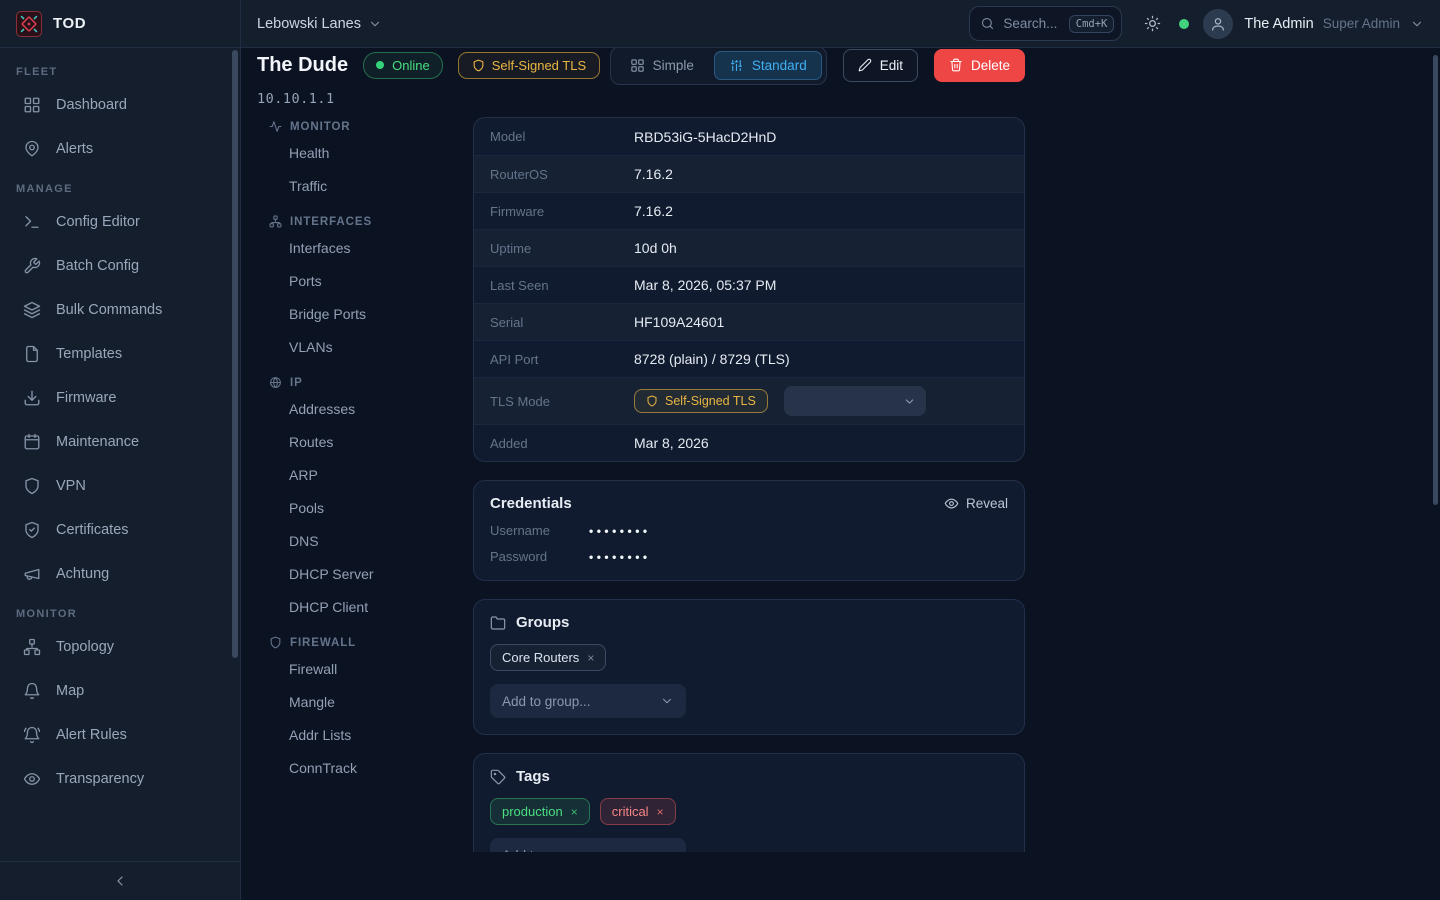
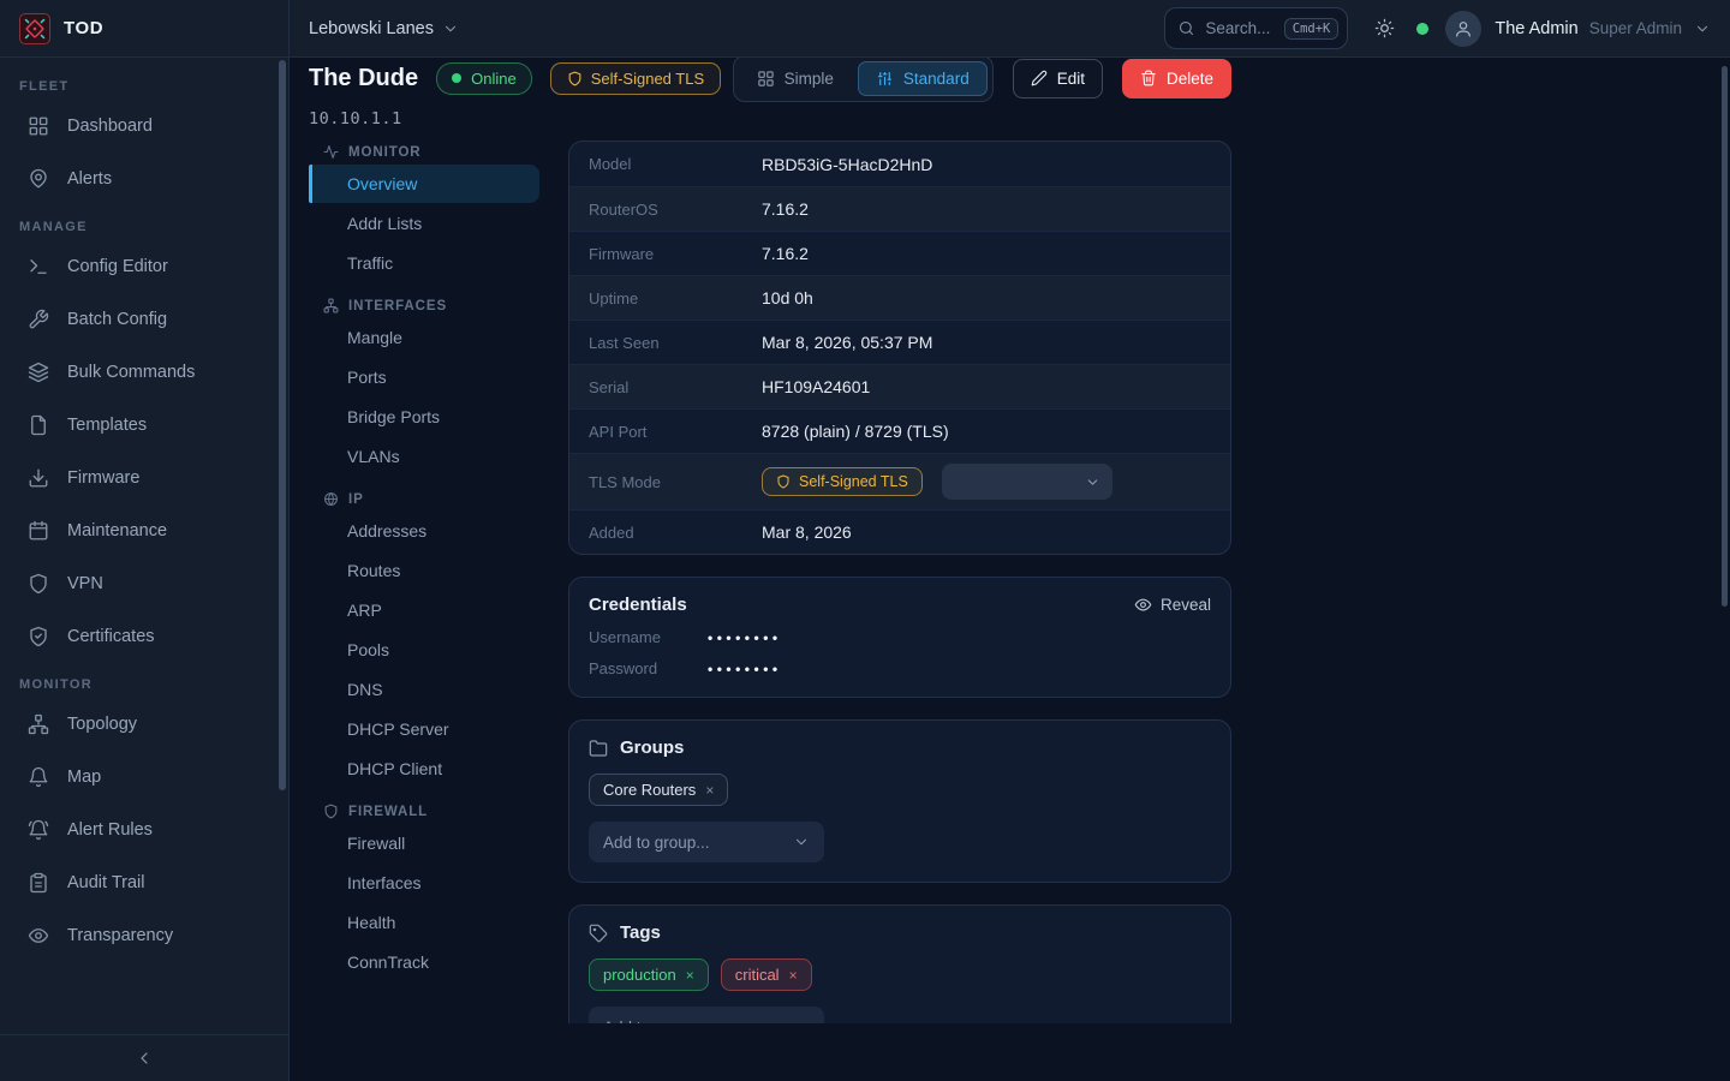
  TOD
  Lebowski Lanes
  Search...
  Cmd+K
  The Admin
  Super Admin
  FLEET
  Dashboard
  Alerts
  MANAGE
  Config Editor
  Batch Config
  Bulk Commands
  Templates
  Firmware
  Maintenance
  VPN
  Certificates
- Achtung
  MONITOR
  Topology
  Map
  Alert Rules
+ Audit Trail
  Transparency
  The Dude
  Online
  Self-Signed TLS
  Simple
  Standard
  Edit
  Delete
  10.10.1.1
  MONITOR
+ Overview
- Health
+ Addr Lists
  Traffic
  INTERFACES
- Interfaces
+ Mangle
  Ports
  Bridge Ports
  VLANs
  IP
  Addresses
  Routes
  ARP
  Pools
  DNS
  DHCP Server
  DHCP Client
  FIREWALL
  Firewall
- Mangle
+ Interfaces
- Addr Lists
+ Health
  ConnTrack
  Model
  RBD53iG-5HacD2HnD
  RouterOS
  7.16.2
  Firmware
  7.16.2
  Uptime
  10d 0h
  Last Seen
  Mar 8, 2026, 05:37 PM
  Serial
  HF109A24601
  API Port
  8728 (plain) / 8729 (TLS)
  TLS Mode
  Self-Signed TLS
  Added
  Mar 8, 2026
  Credentials
  Reveal
  Username
  ••••••••
  Password
  ••••••••
  Groups
  Core Routers
  ×
  Add to group...
  Tags
  production
  ×
  critical
  ×
